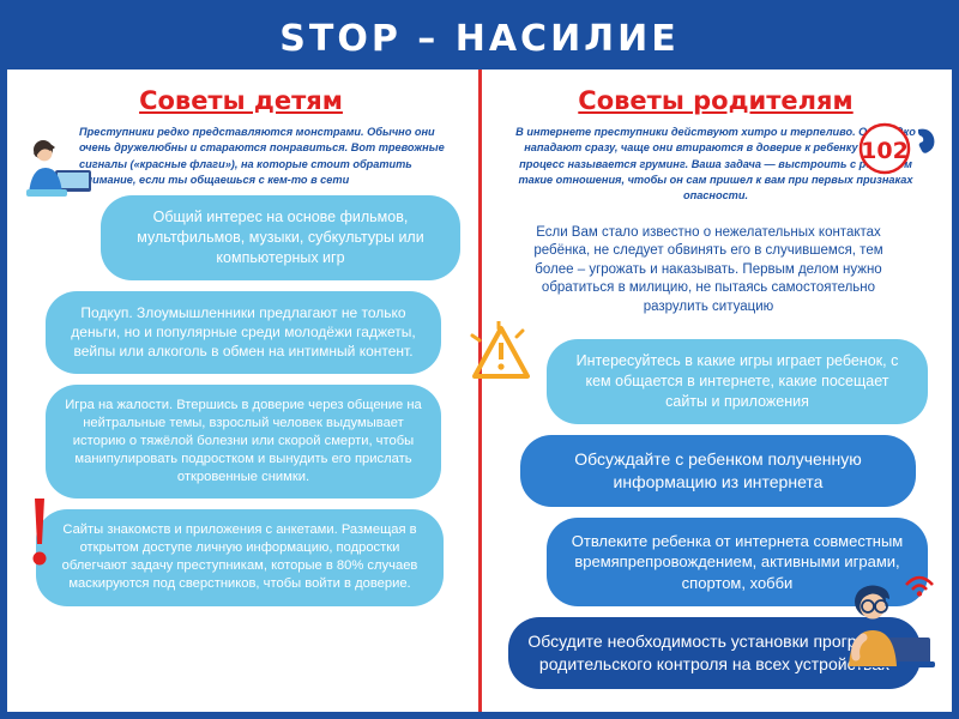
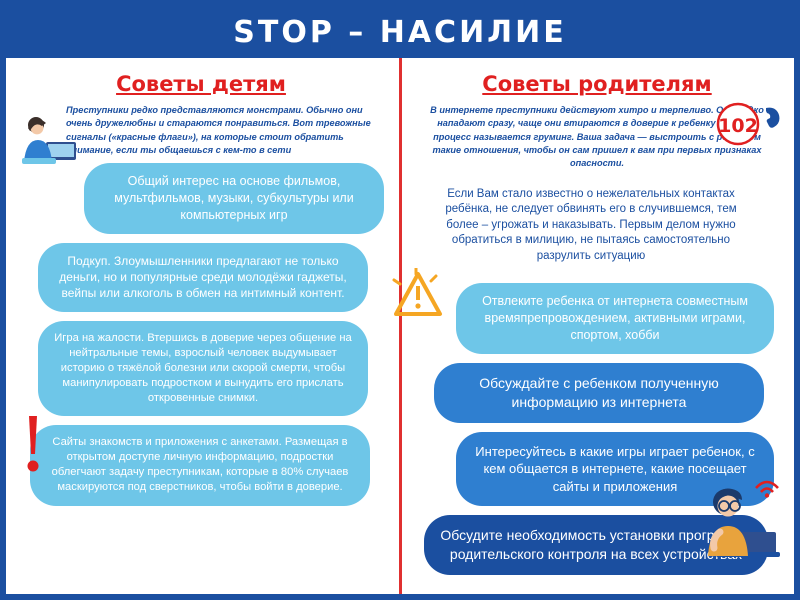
  STOP – НАСИЛИЕ
  Советы детям
  Преступники редко представляются монстрами. Обычно они очень дружелюбны и стараются понравиться. Вот тревожные сигналы («красные флаги»), на которые стоит обратить имание, если ты общаешься с кем-то в сети
  Общий интерес на основе фильмов, мультфильмов, музыки, субкультуры или компьютерных игр
  Подкуп. Злоумышленники предлагают не только деньги, но и популярные среди молодёжи гаджеты, вейпы или алкоголь в обмен на интимный контент.
  Игра на жалости. Втершись в доверие через общение на нейтральные темы, взрослый человек выдумывает историю о тяжёлой болезни или скорой смерти, чтобы манипулировать подростком и вынудить его прислать откровенные снимки.
  Сайты знакомств и приложения с анкетами. Размещая в открытом доступе личную информацию, подростки облегчают задачу преступникам, которые в 80% случаев маскируются под сверстников, чтобы войти в доверие.
  Советы родителям
  В интернете преступники действуют хитро и терпеливо. Око нападают сразу, чаще они втираются в доверие к ребенку процесс называется груминг. Ваша задача — выстроить с рм такие отношения, чтобы он сам пришел к вам при первых признаках опасности.
  Если Вам стало известно о нежелательных контактах ребёнка, не следует обвинять его в случившемся, тем более – угрожать и наказывать. Первым делом нужно обратиться в милицию, не пытаясь самостоятельно разрулить ситуацию
- Интересуйтесь в какие игры играет ребенок, с кем общается в интернете, какие посещает сайты и приложения
+ Отвлеките ребенка от интернета совместным времяпрепровождением, активными играми, спортом, хобби
  Обсуждайте с ребенком полученную информацию из интернета
- Отвлеките ребенка от интернета совместным времяпрепровождением, активными играми, спортом, хобби
+ Интересуйтесь в какие игры играет ребенок, с кем общается в интернете, какие посещает сайты и приложения
  Обсудите необходимость установки прогр родительского контроля на всех устрой
  102
